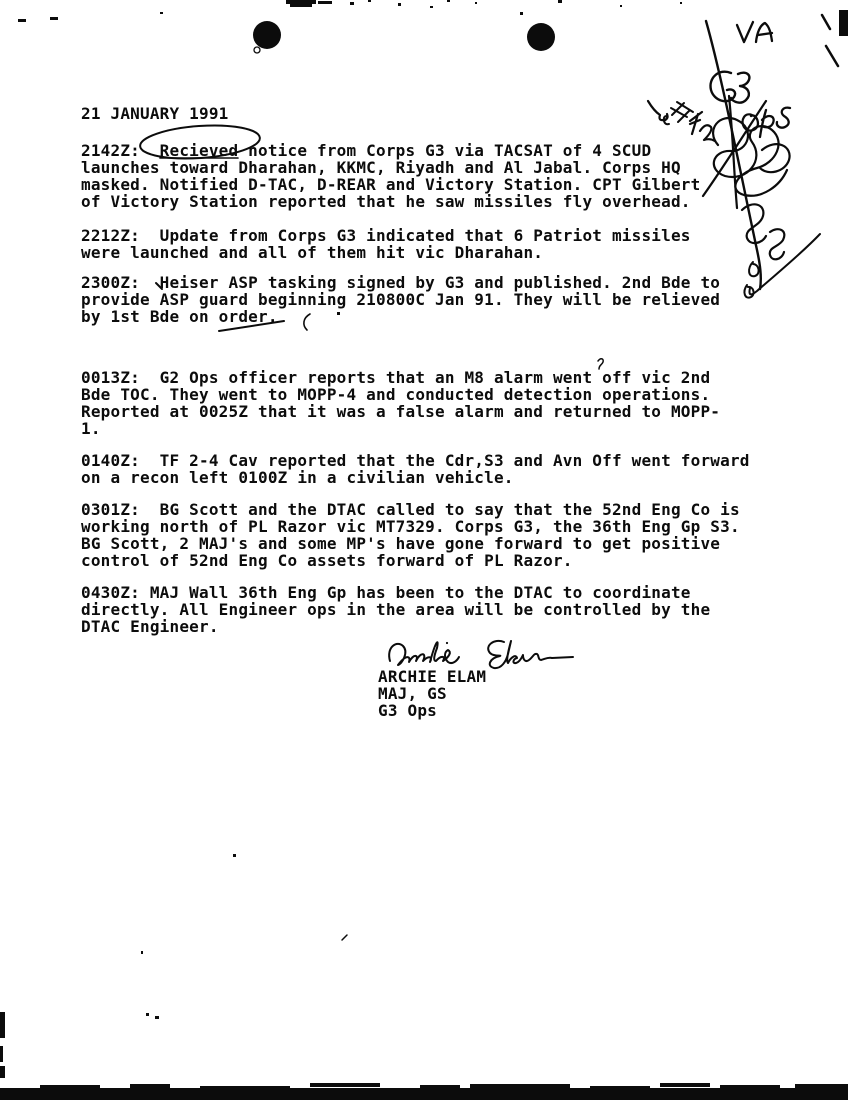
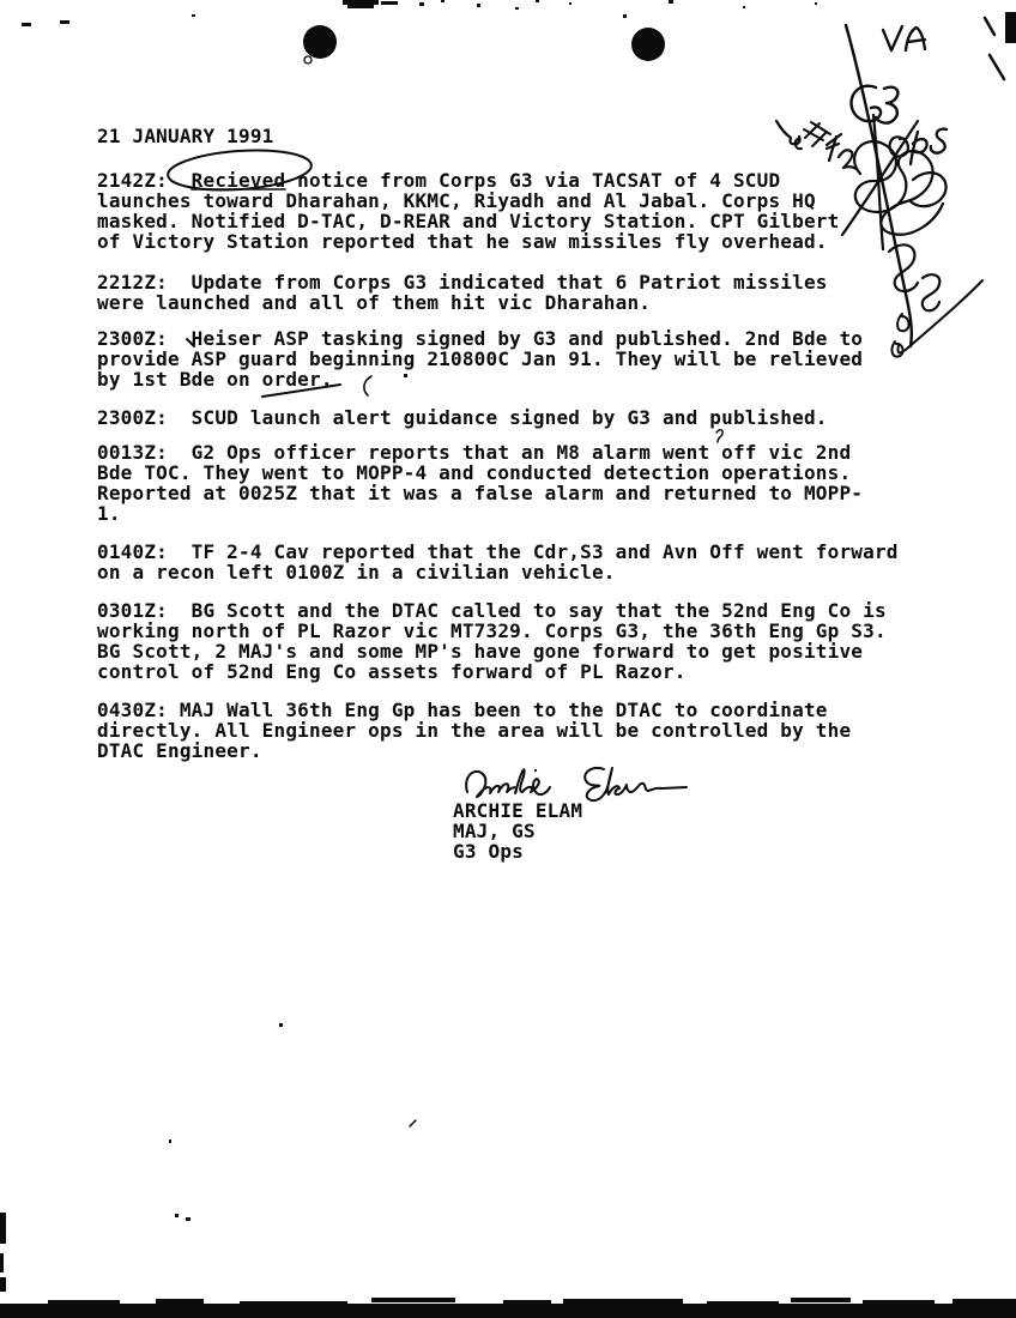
  21 JANUARY 1991
  2142Z: Recieved notice from Corps G3 via TACSAT of 4 SCUD
  launches toward Dharahan, KKMC, Riyadh and Al Jabal. Corps HQ
  masked. Notified D-TAC, D-REAR and Victory Station. CPT Gilbert
  of Victory Station reported that he saw missiles fly overhead.
  2212Z: Update from Corps G3 indicated that 6 Patriot missiles
  were launched and all of them hit vic Dharahan.
  2300Z: Heiser ASP tasking signed by G3 and published. 2nd Bde to
  provide ASP guard beginning 210800C Jan 91. They will be relieved
  by 1st Bde on order.
+ 2300Z: SCUD launch alert guidance signed by G3 and published.
  0013Z: G2 Ops officer reports that an M8 alarm went off vic 2nd
  Bde TOC. They went to MOPP-4 and conducted detection operations.
  Reported at 0025Z that it was a false alarm and returned to MOPP-
  1.
  0140Z: TF 2-4 Cav reported that the Cdr,S3 and Avn Off went forward
  on a recon left 0100Z in a civilian vehicle.
  0301Z: BG Scott and the DTAC called to say that the 52nd Eng Co is
  working north of PL Razor vic MT7329. Corps G3, the 36th Eng Gp S3.
  BG Scott, 2 MAJ's and some MP's have gone forward to get positive
  control of 52nd Eng Co assets forward of PL Razor.
  0430Z: MAJ Wall 36th Eng Gp has been to the DTAC to coordinate
  directly. All Engineer ops in the area will be controlled by the
  DTAC Engineer.
  ARCHIE ELAM
  MAJ, GS
  G3 Ops
